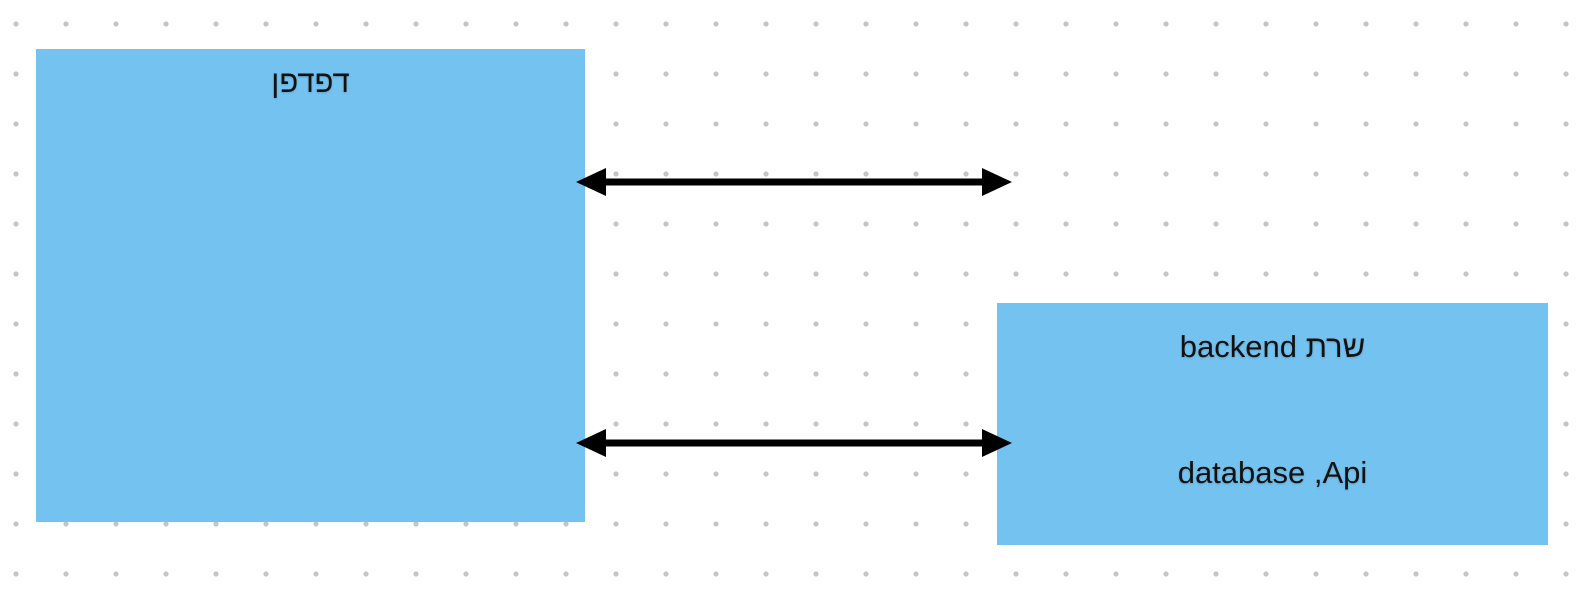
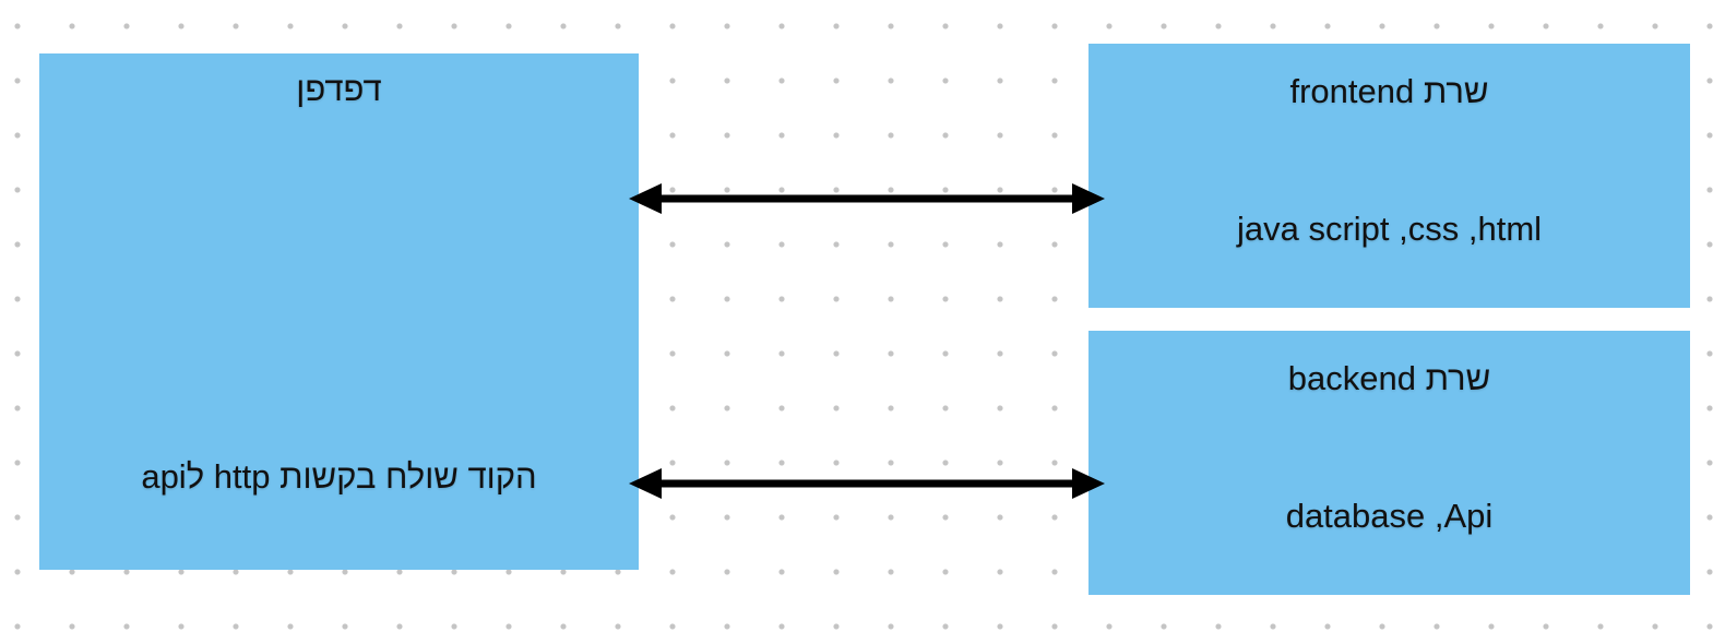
  דפדפן
+ הקוד שולח בקשות http לapi
+ שרת frontend
+ java script ,css ,html
  שרת backend
  database ,Api
